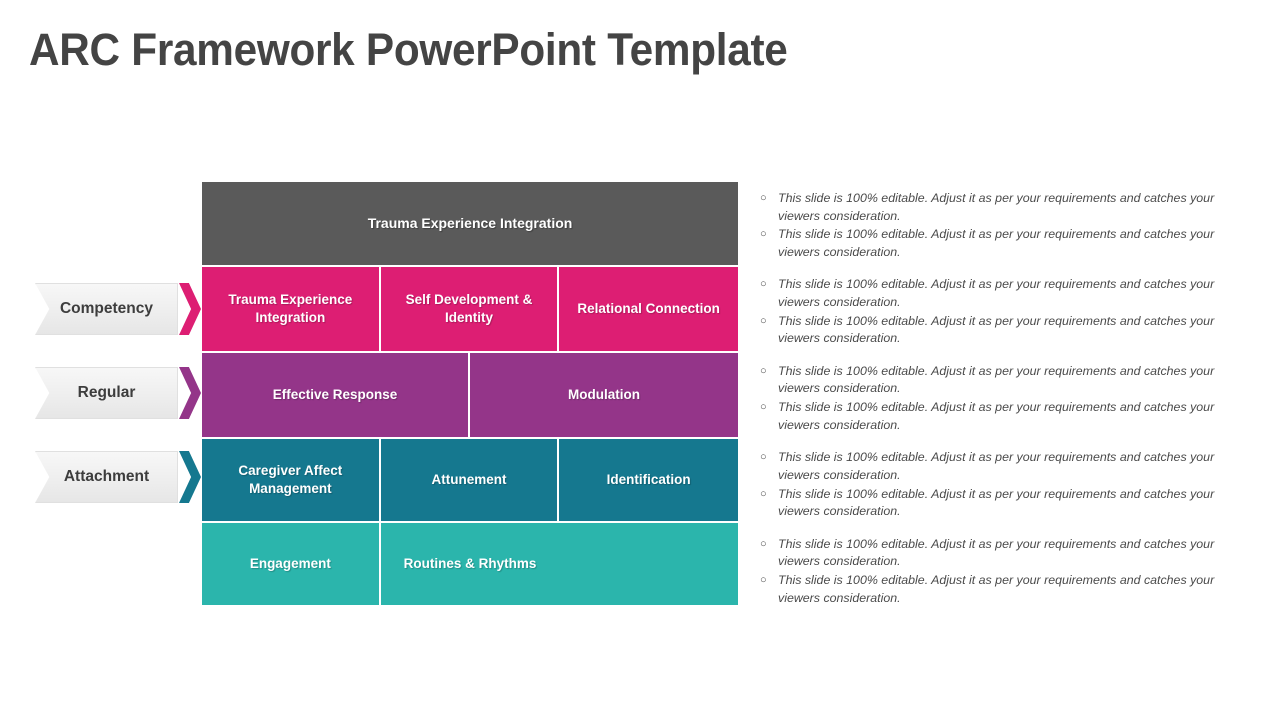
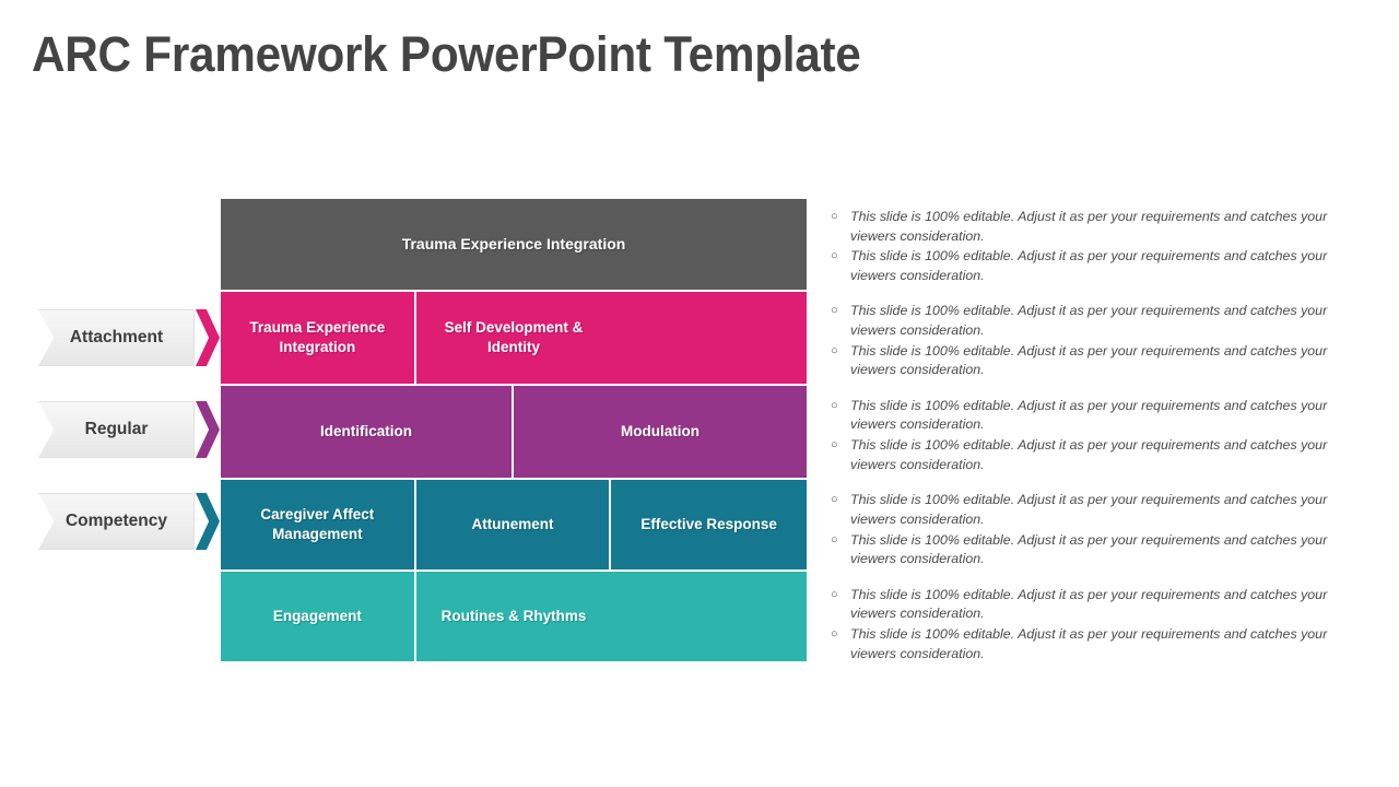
  ARC Framework PowerPoint Template
- Competency
+ Attachment
  Regular
- Attachment
+ Competency
  Trauma Experience Integration
  Trauma Experience Integration
  Self Development & Identity
- Relational Connection
- Effective Response
+ Identification
  Modulation
  Caregiver Affect Management
  Attunement
- Identification
+ Effective Response
  Engagement
  Routines & Rhythms
  ○
  This slide is 100% editable. Adjust it as per your requirements and catches your viewers consideration.
  ○
  This slide is 100% editable. Adjust it as per your requirements and catches your viewers consideration.
  ○
  This slide is 100% editable. Adjust it as per your requirements and catches your viewers consideration.
  ○
  This slide is 100% editable. Adjust it as per your requirements and catches your viewers consideration.
  ○
  This slide is 100% editable. Adjust it as per your requirements and catches your viewers consideration.
  ○
  This slide is 100% editable. Adjust it as per your requirements and catches your viewers consideration.
  ○
  This slide is 100% editable. Adjust it as per your requirements and catches your viewers consideration.
  ○
  This slide is 100% editable. Adjust it as per your requirements and catches your viewers consideration.
  ○
  This slide is 100% editable. Adjust it as per your requirements and catches your viewers consideration.
  ○
  This slide is 100% editable. Adjust it as per your requirements and catches your viewers consideration.
